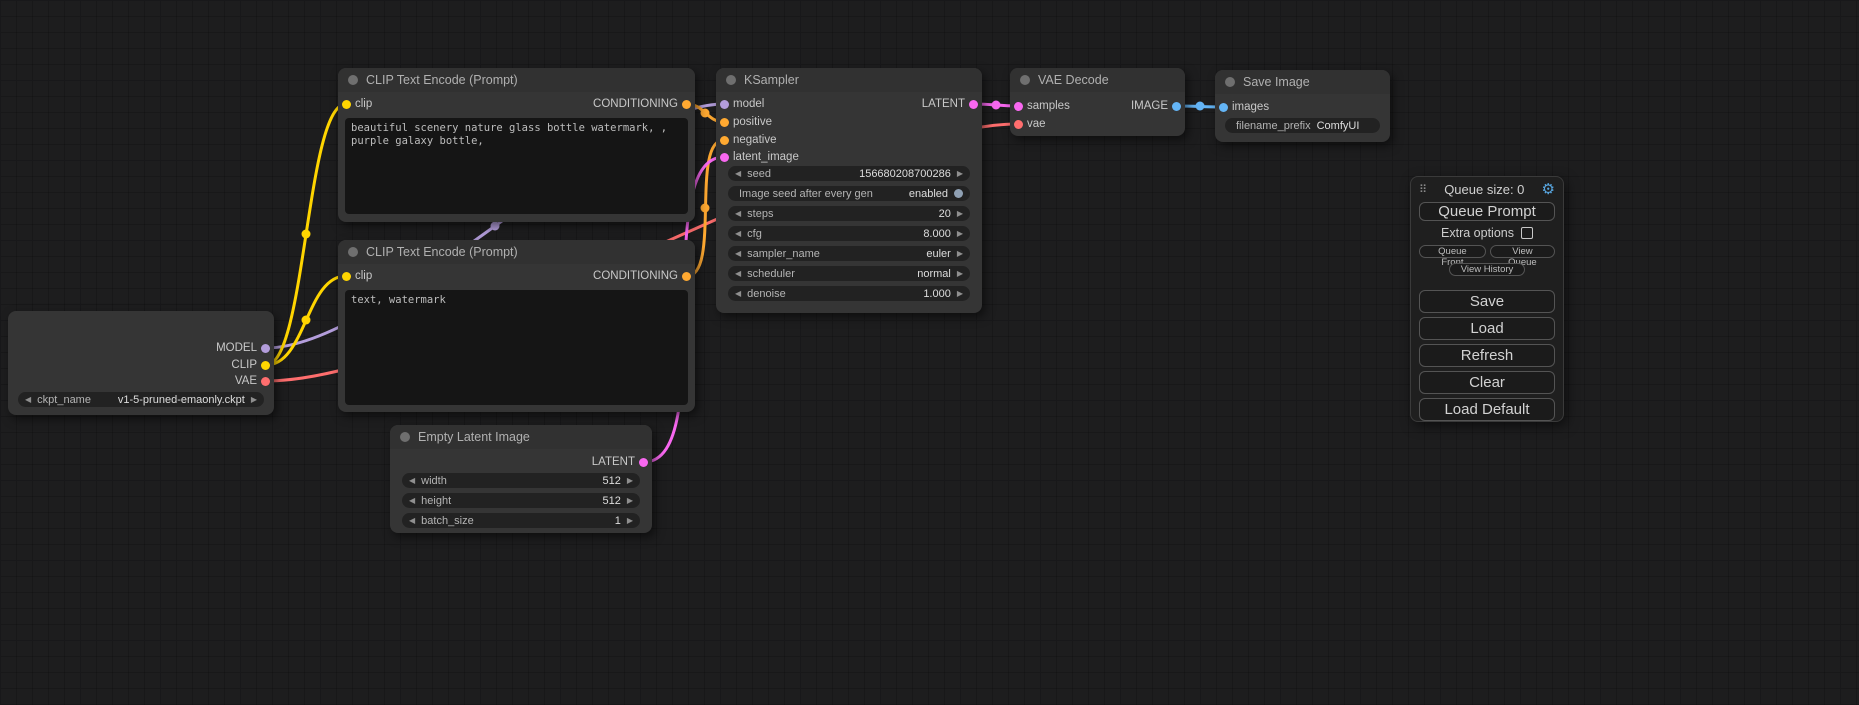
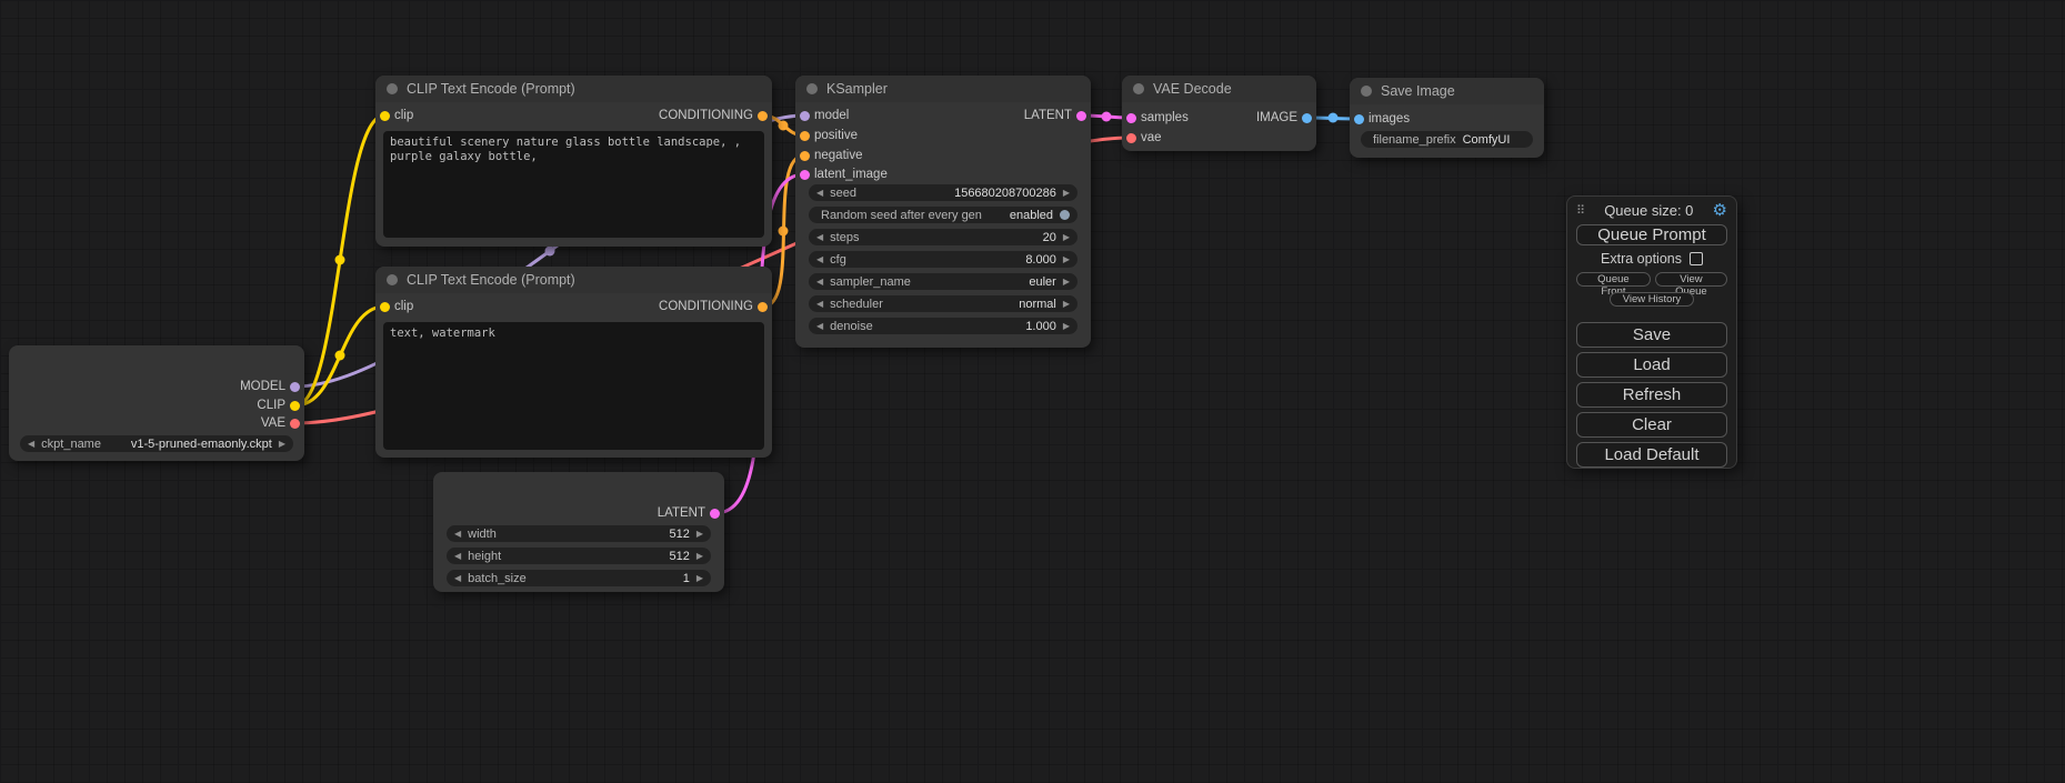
  MODEL
  CLIP
  VAE
  ◀
  ckpt_name
  v1-5-pruned-emaonly.ckpt
  ▶
  CLIP Text Encode (Prompt)
  clip
  CONDITIONING
- beautiful scenery nature glass bottle watermark, , purple galaxy bottle,
+ beautiful scenery nature glass bottle landscape, , purple galaxy bottle,
  CLIP Text Encode (Prompt)
  clip
  CONDITIONING
  text, watermark
- Empty Latent Image
  LATENT
  ◀
  width
  512
  ▶
  ◀
  height
  512
  ▶
  ◀
  batch_size
  1
  ▶
  KSampler
  model
  positive
  negative
  latent_image
  LATENT
  ◀
  seed
  156680208700286
  ▶
- Image seed after every gen
+ Random seed after every gen
  enabled
  ◀
  steps
  20
  ▶
  ◀
  cfg
  8.000
  ▶
  ◀
  sampler_name
  euler
  ▶
  ◀
  scheduler
  normal
  ▶
  ◀
  denoise
  1.000
  ▶
  VAE Decode
  samples
  vae
  IMAGE
  Save Image
  images
  filename_prefix
  ComfyUI
  ⠿
  Queue size: 0
  ⚙
  Queue Prompt
  Extra options
  Queue Fr
  View eue
  View History
  Save
  Load
  Refresh
  Clear
  Load Default
